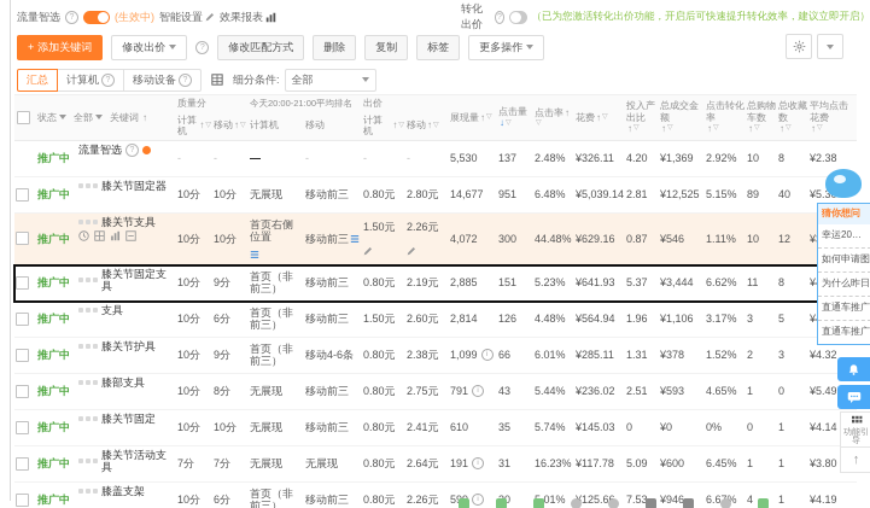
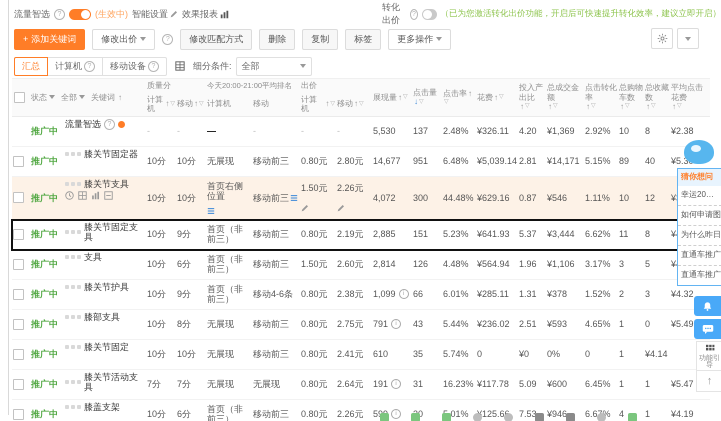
  流量智选
  (生效中)
  智能设置
  效果报表
  转化出价
  （已为您激活转化出价功能，开启后可快速提升转化效率，建议立即开启）
  +
  添加关键词
  修改出价
  修改匹配方式
  删除
  复制
  标签
  更多操作
  汇总
  计算机
  移动设备
  细分条件:
  全部
  状态
  全部
  关键词
  ↑
  质量分
  今天20:00-21:00平均排名
  出价
  计算机
  ↑
  移动
  ↑
  计算机
  移动
  计算机
  ↑
  移动
  ↑
  展现量
  ↑
  点击量
  ↓
  点击率
  ↑
  花费
  ↑
  投入产出比
  ↑
  总成交金额
  ↑
  点击转化率
  ↑
  总购物车数
  ↑
  总收藏数
  ↑
  平均点击花费
  ↑
  推广中
  流量智选
  -
  -
  —
  -
  -
  -
  5,530
  137
  2.48%
  ¥326.11
  4.20
  ¥1,369
  2.92%
  10
  8
  ¥2.38
  推广中
  膝关节固定器
  10分
  10分
  无展现
  移动前三
  0.80元
  2.80元
  14,677
  951
  6.48%
  ¥5,039.14
  2.81
- ¥12,525
+ ¥14,171
  5.15%
  89
  40
  ¥5.3
  推广中
  膝关节支具
  10分
  10分
  首页右侧位置
  移动前三
  1.50元
  2.26元
  4,072
  300
  44.48%
  ¥629.16
  0.87
  ¥546
  1.11%
  10
  12
  推广中
  膝关节固定支具
  10分
  9分
  首页（非前三）
  移动前三
  0.80元
  2.19元
  2,885
  151
  5.23%
  ¥641.93
  5.37
  ¥3,444
  6.62%
  11
  8
  推广中
  支具
  10分
  6分
  首页（非前三）
  移动前三
  1.50元
  2.60元
  2,814
  126
  4.48%
  ¥564.94
  1.96
  ¥1,106
  3.17%
  3
  5
  推广中
  膝关节护具
  10分
  9分
  首页（非前三）
  移动4-6条
  0.80元
  2.38元
  1,099
  66
  6.01%
  ¥285.11
  1.31
  ¥378
  1.52%
  2
  3
  ¥4.32
  推广中
  膝部支具
  10分
  8分
  无展现
  移动前三
  0.80元
  2.75元
  791
  43
  5.44%
  ¥236.02
  2.51
  ¥593
  4.65%
  1
  0
  ¥5.49
  推广中
  膝关节固定
  10分
  10分
  无展现
  移动前三
  0.80元
  2.41元
  610
  35
  5.74%
- ¥145.03
  0
  ¥0
  0%
  0
  1
  ¥4.14
  推广中
  膝关节活动支具
  7分
  7分
  无展现
  无展现
  0.80元
  2.64元
  191
  31
  16.23%
  ¥117.78
  5.09
  ¥600
  6.45%
  1
  1
- ¥3.80
+ ¥5.47
  推广中
  膝盖支架
  10分
  6分
  首页（非前三）
  移动前三
  0.80元
  2.26元
  125.6
  7.5
  ¥946
  6.6%
  4
  1
  ¥4.19
  猜你想问
  幸运20…
  直通车推广
  直通车推广
  ↑
